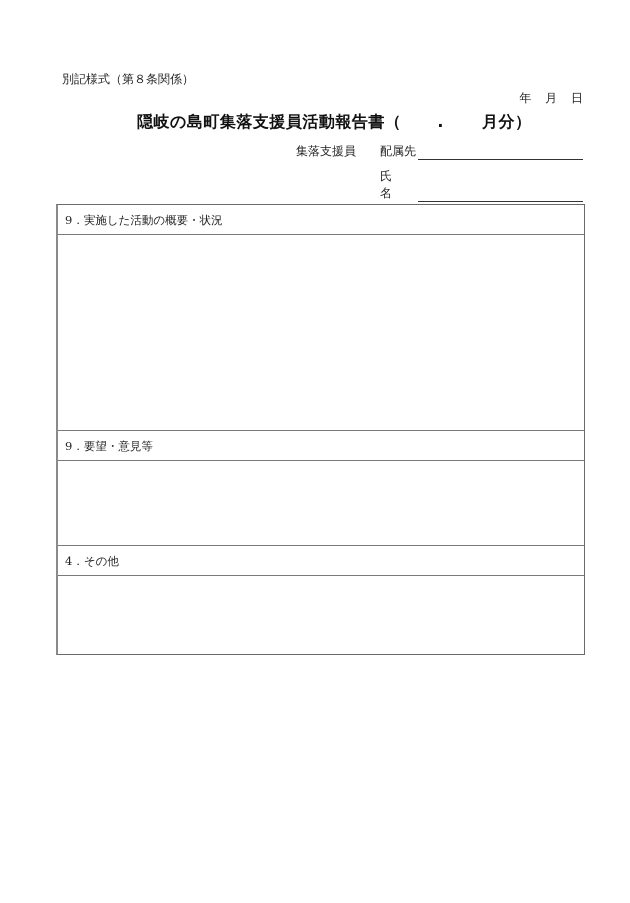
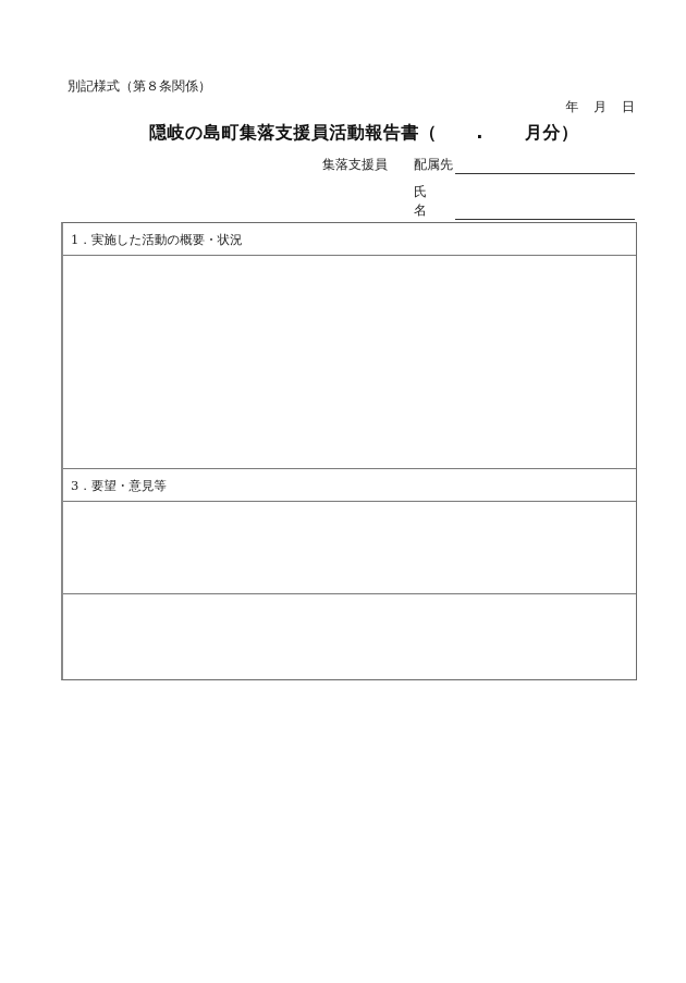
  別記様式（第８条関係）
  年 月 日
  隠岐の島町集落支援員活動報告書（ . 月分）
  集落支援員
  配属先
  氏名
- 9．実施した活動の概要・状況
+ 1．実施した活動の概要・状況
- 9．要望・意見等
+ 3．要望・意見等
- 4．その他
